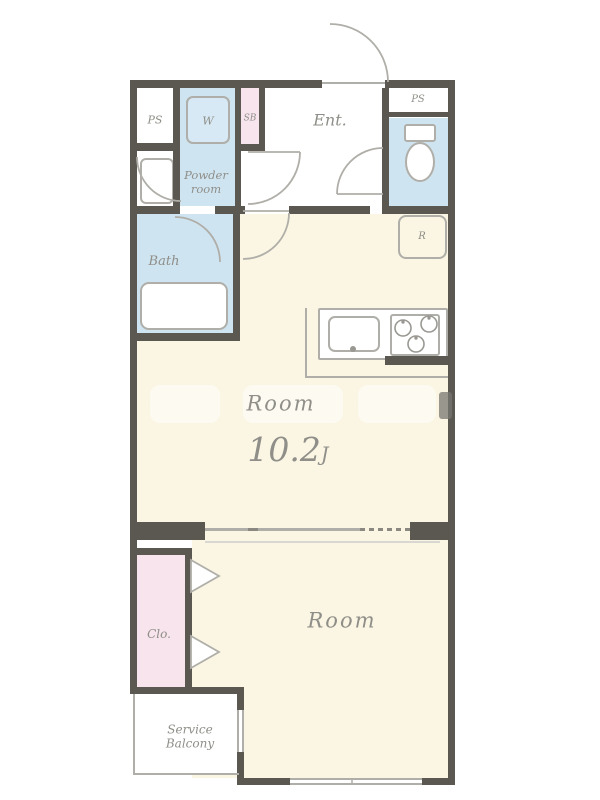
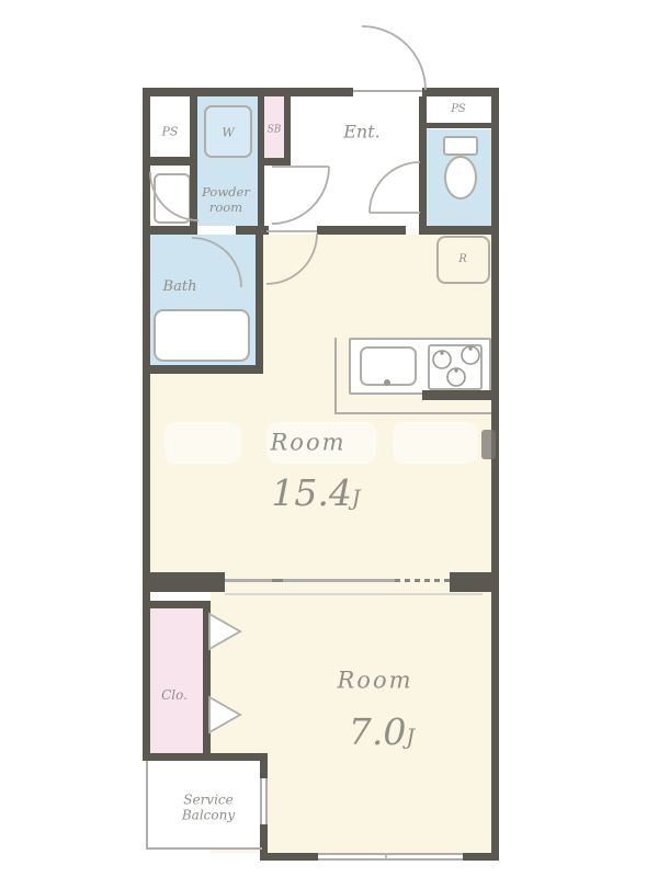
  PS
  W
  SB
  Ent.
  PS
  Powder
  room
  Bath
  R
  Room
- 10.2J
+ 15.4J
  Room
+ 7.0J
  Clo.
  Service
  Balcony
